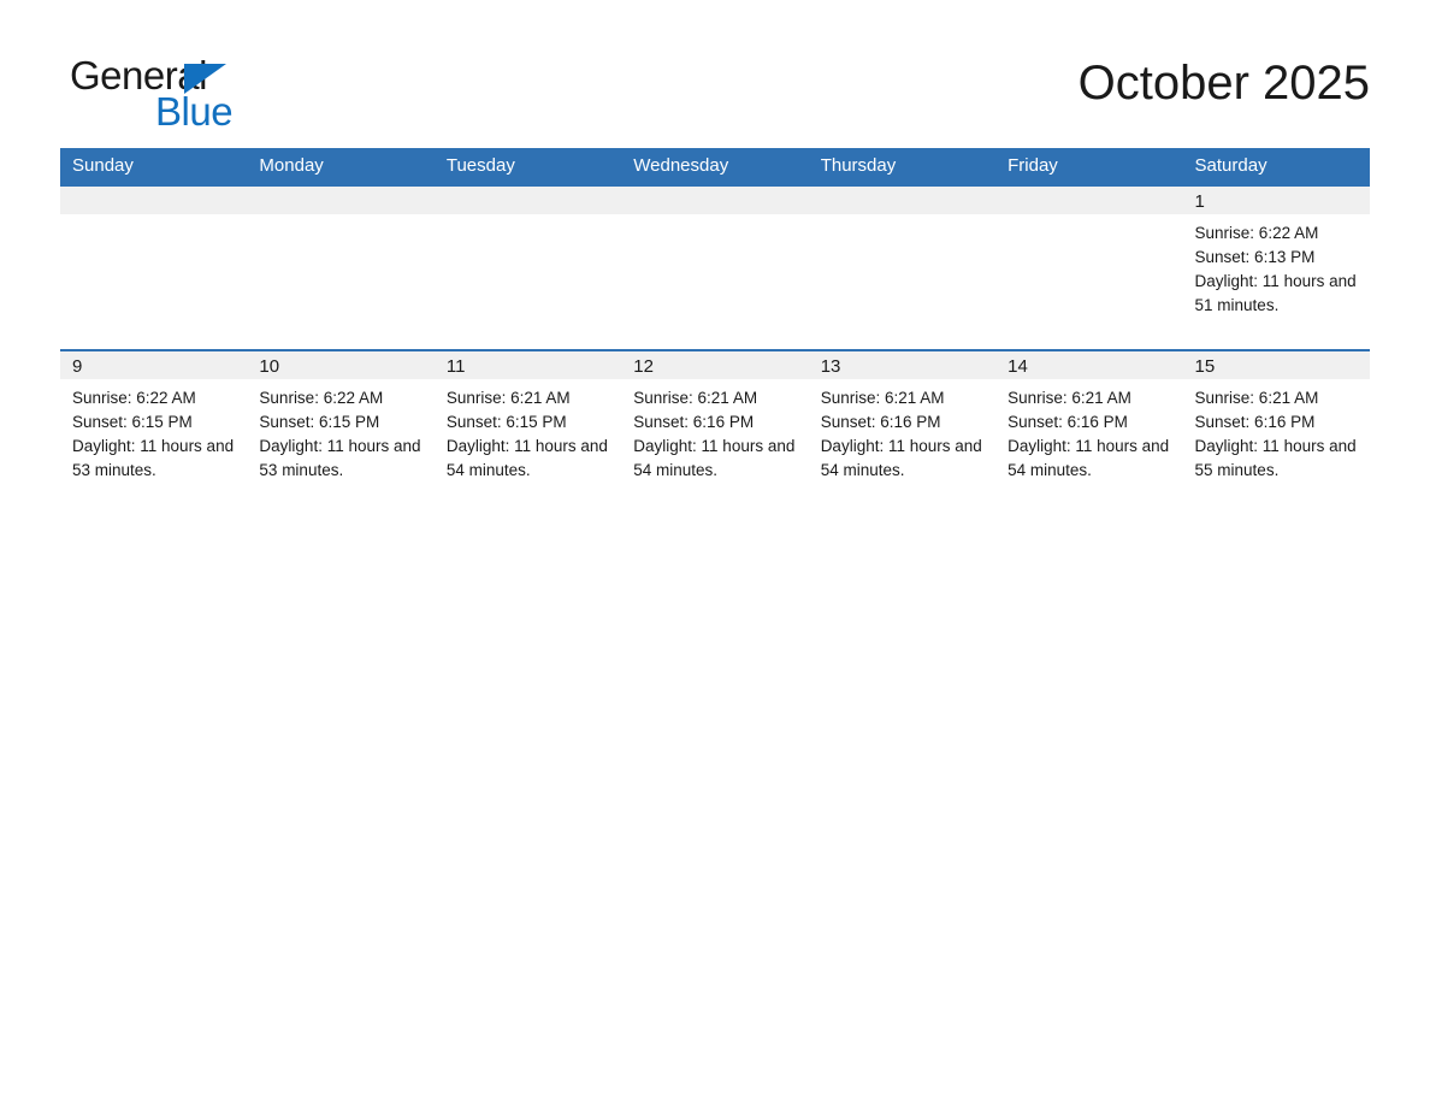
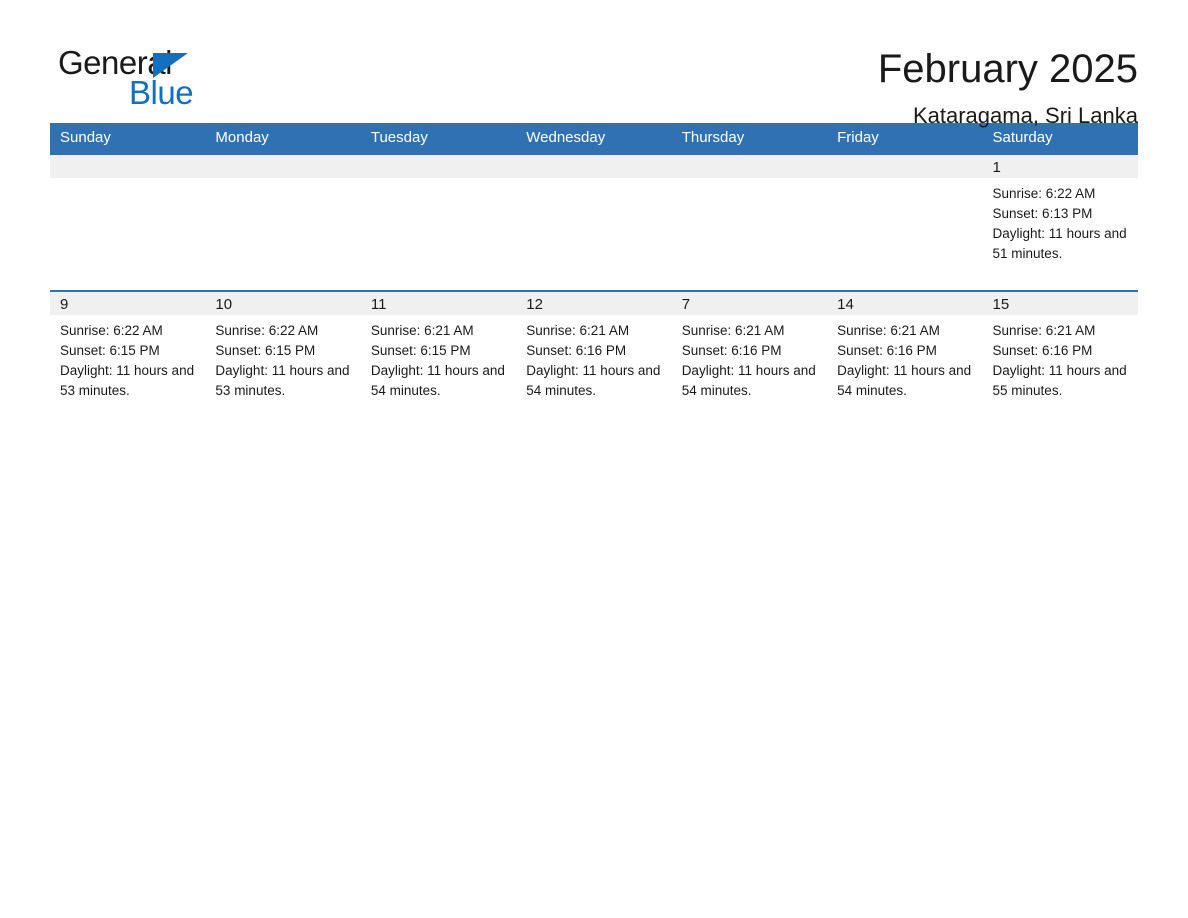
  General
  Blue
- October 2025
+ February 2025
+ Kataragama, Sri Lanka
  Sunday	Monday	Tuesday	Wednesday	Thursday	Friday	Saturday
  						1Sunrise: 6:22 AMSunset: 6:13 PMDaylight: 11 hours and 51 minutes.
- 9Sunrise: 6:22 AMSunset: 6:15 PMDaylight: 11 hours and 53 minutes.	10Sunrise: 6:22 AMSunset: 6:15 PMDaylight: 11 hours and 53 minutes.	11Sunrise: 6:21 AMSunset: 6:15 PMDaylight: 11 hours and 54 minutes.	12Sunrise: 6:21 AMSunset: 6:16 PMDaylight: 11 hours and 54 minutes.	13Sunrise: 6:21 AMSunset: 6:16 PMDaylight: 11 hours and 54 minutes.	14Sunrise: 6:21 AMSunset: 6:16 PMDaylight: 11 hours and 54 minutes.	15Sunrise: 6:21 AMSunset: 6:16 PMDaylight: 11 hours and 55 minutes.
+ 9Sunrise: 6:22 AMSunset: 6:15 PMDaylight: 11 hours and 53 minutes.	10Sunrise: 6:22 AMSunset: 6:15 PMDaylight: 11 hours and 53 minutes.	11Sunrise: 6:21 AMSunset: 6:15 PMDaylight: 11 hours and 54 minutes.	12Sunrise: 6:21 AMSunset: 6:16 PMDaylight: 11 hours and 54 minutes.	7Sunrise: 6:21 AMSunset: 6:16 PMDaylight: 11 hours and 54 minutes.	14Sunrise: 6:21 AMSunset: 6:16 PMDaylight: 11 hours and 54 minutes.	15Sunrise: 6:21 AMSunset: 6:16 PMDaylight: 11 hours and 55 minutes.
